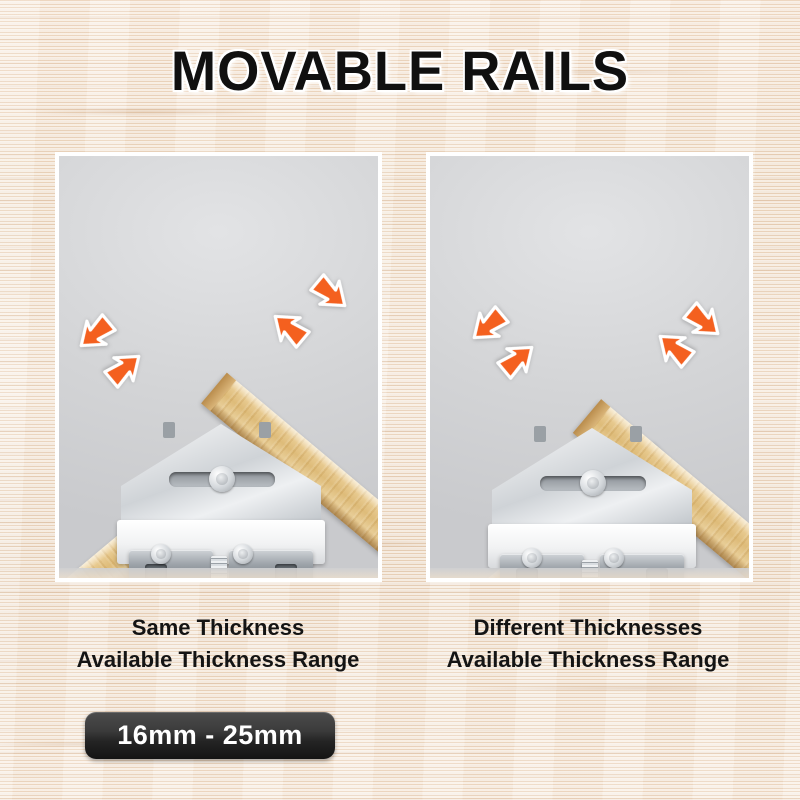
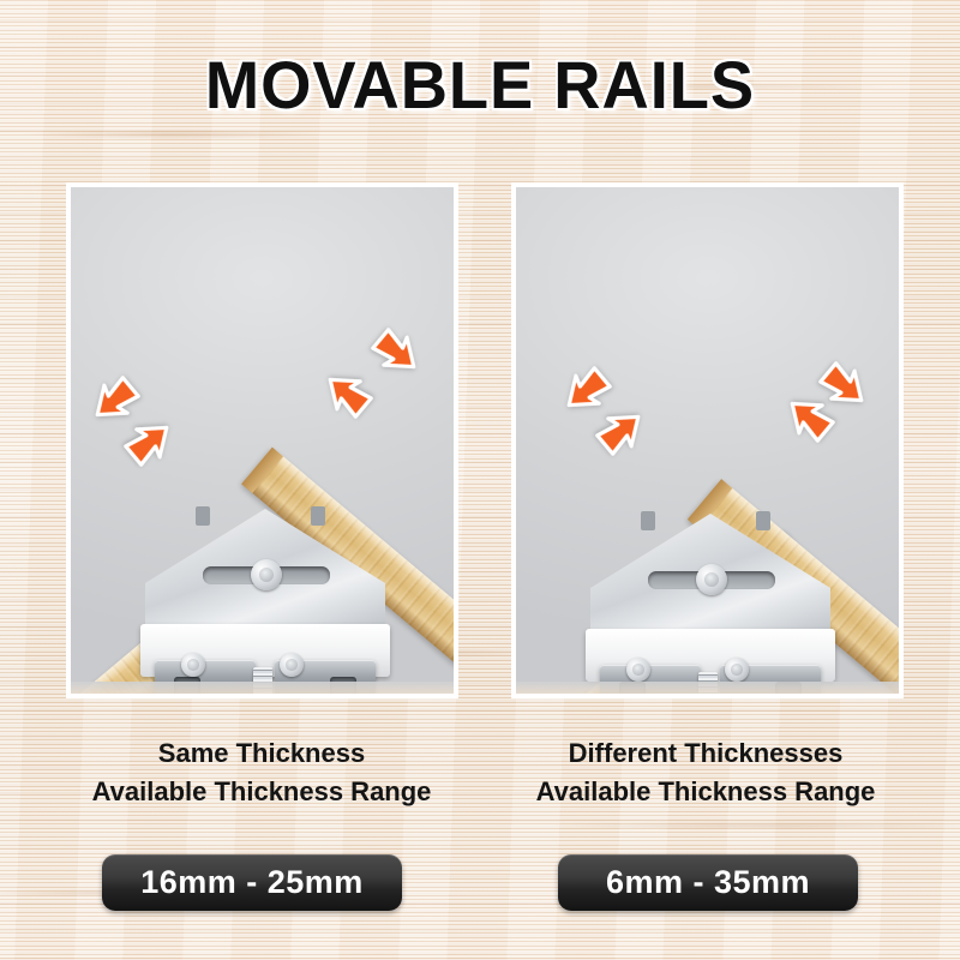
  MOVABLE RAILS
  Same Thickness
  Available Thickness Range
  Different Thicknesses
  Available Thickness Range
  16mm - 25mm
+ 6mm - 35mm
